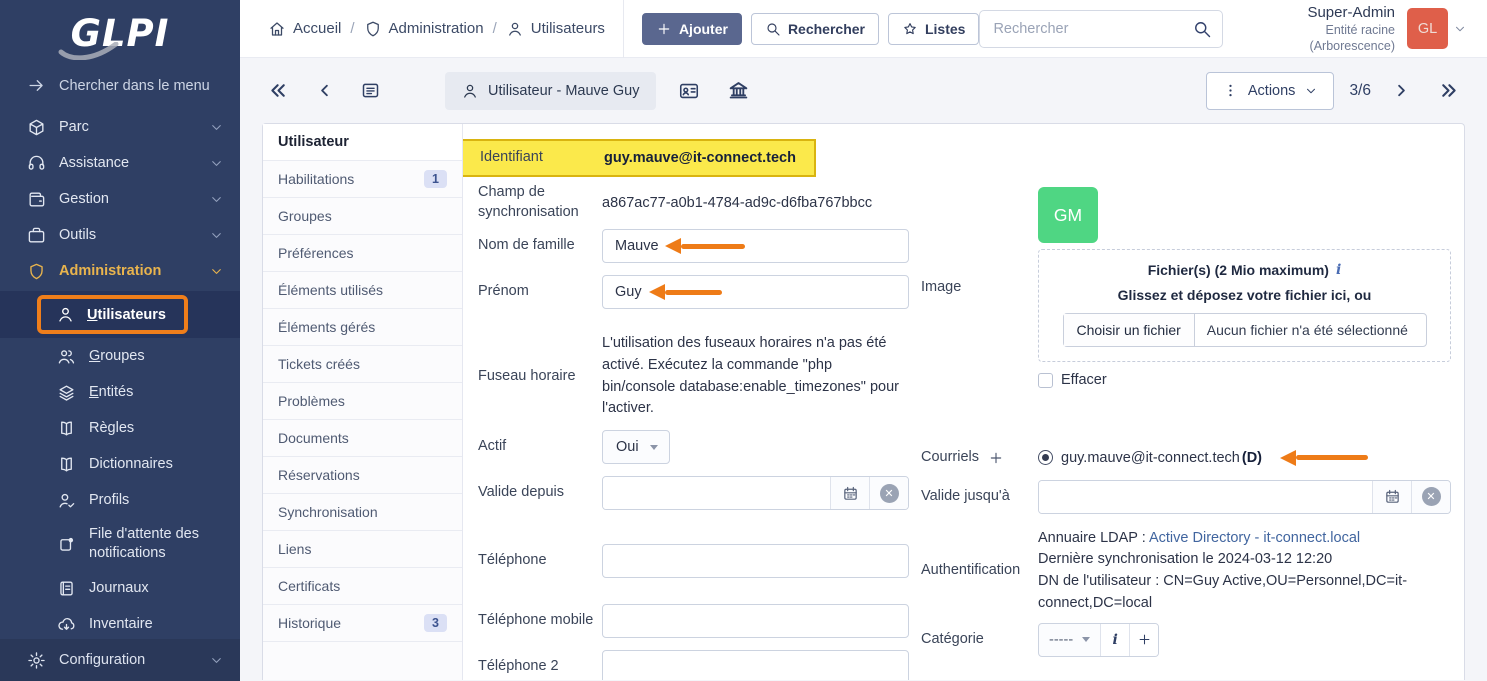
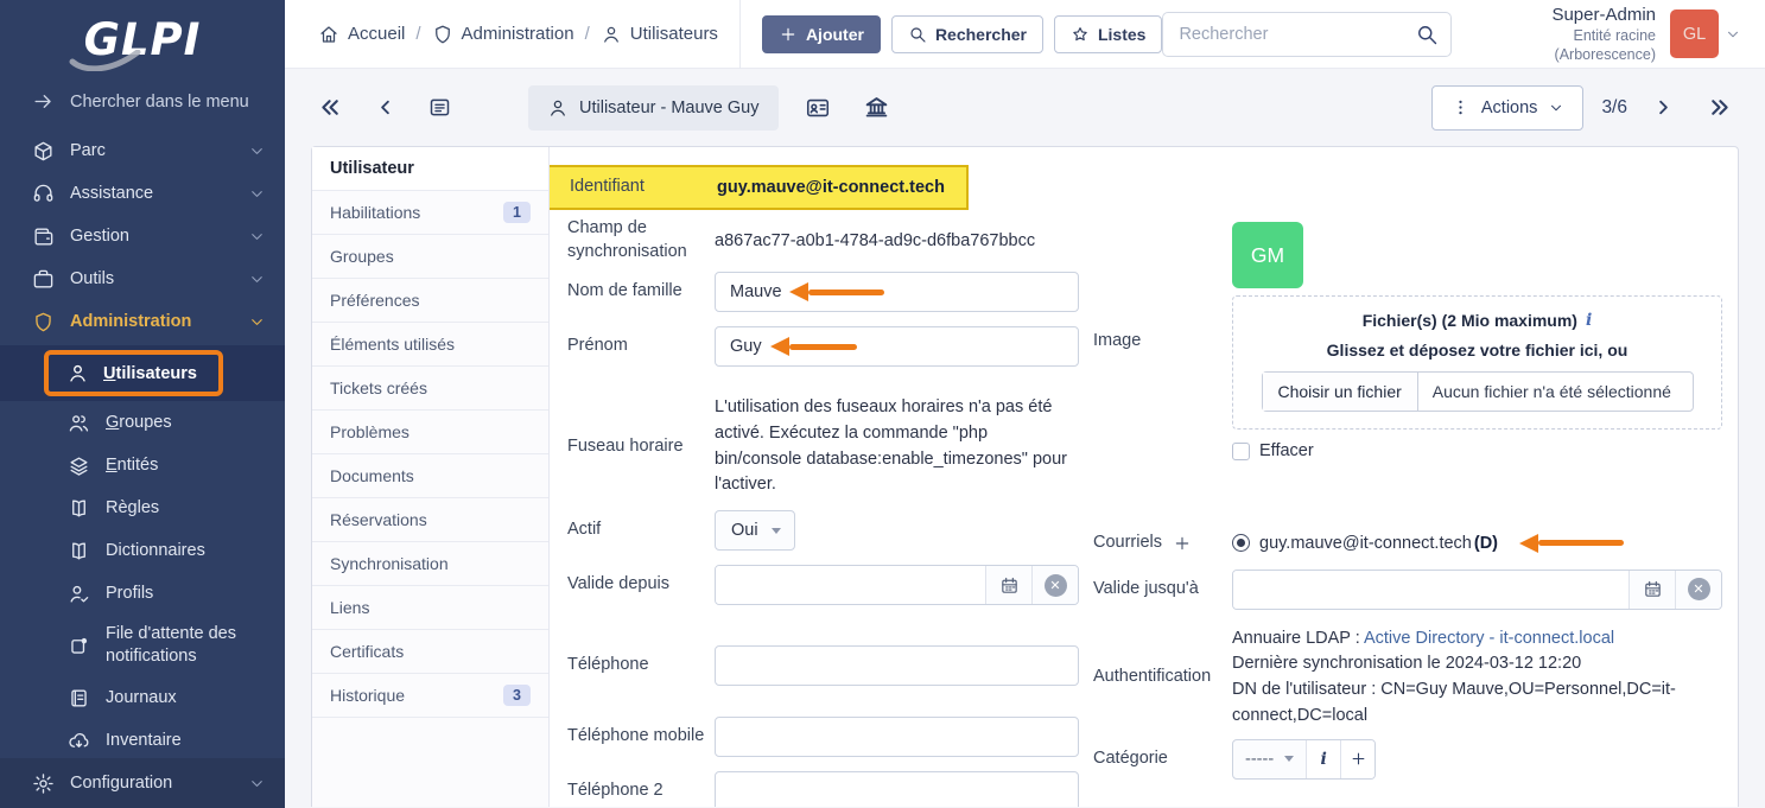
  GLPI
  Chercher dans le menu
  Parc
  Assistance
  Gestion
  Outils
  Administration
  Utilisateurs
  Groupes
  Entités
  Règles
  Dictionnaires
  Profils
  File d'attente des notifications
  Journaux
  Inventaire
  Configuration
  Accueil
  /
  Administration
  /
  Utilisateurs
  Ajouter
  Rechercher
  Listes
  Rechercher
  Super-Admin
  Entité racine (Arborescence)
  GL
  Utilisateur - Mauve Guy
  Actions
  3/6
  Utilisateur
  Habilitations
  1
  Groupes
  Préférences
  Éléments utilisés
- Éléments gérés
  Tickets créés
  Problèmes
  Documents
  Réservations
  Synchronisation
  Liens
  Certificats
  Historique
  3
  Identifiant
  guy.mauve@it-connect.tech
  Champ de synchronisation
  a867ac77-a0b1-4784-ad9c-d6fba767bbcc
  Nom de famille
  Mauve
  Prénom
  Guy
  Fuseau horaire
  L'utilisation des fuseaux horaires n'a pas été activé. Exécutez la commande "php bin/console database:enable_timezones" pour l'activer.
  Actif
  Oui
  Valide depuis
  ✕
  Téléphone
  Téléphone mobile
  Téléphone 2
  Image
  GM
  Fichier(s) (2 Mio maximum)
  i
  Glissez et déposez votre fichier ici, ou
  Choisir un fichier
  Aucun fichier n'a été sélectionné
  Effacer
  Courriels
  guy.mauve@it-connect.tech
  (D)
  Valide jusqu'à
  ✕
  Authentification
  Annuaire LDAP : Active Directory - it-connect.local
  Dernière synchronisation le 2024-03-12 12:20
- DN de l'utilisateur : CN=Guy Active,OU=Personnel,DC=it-connect,DC=local
+ DN de l'utilisateur : CN=Guy Mauve,OU=Personnel,DC=it-connect,DC=local
  Catégorie
  -----
  i
